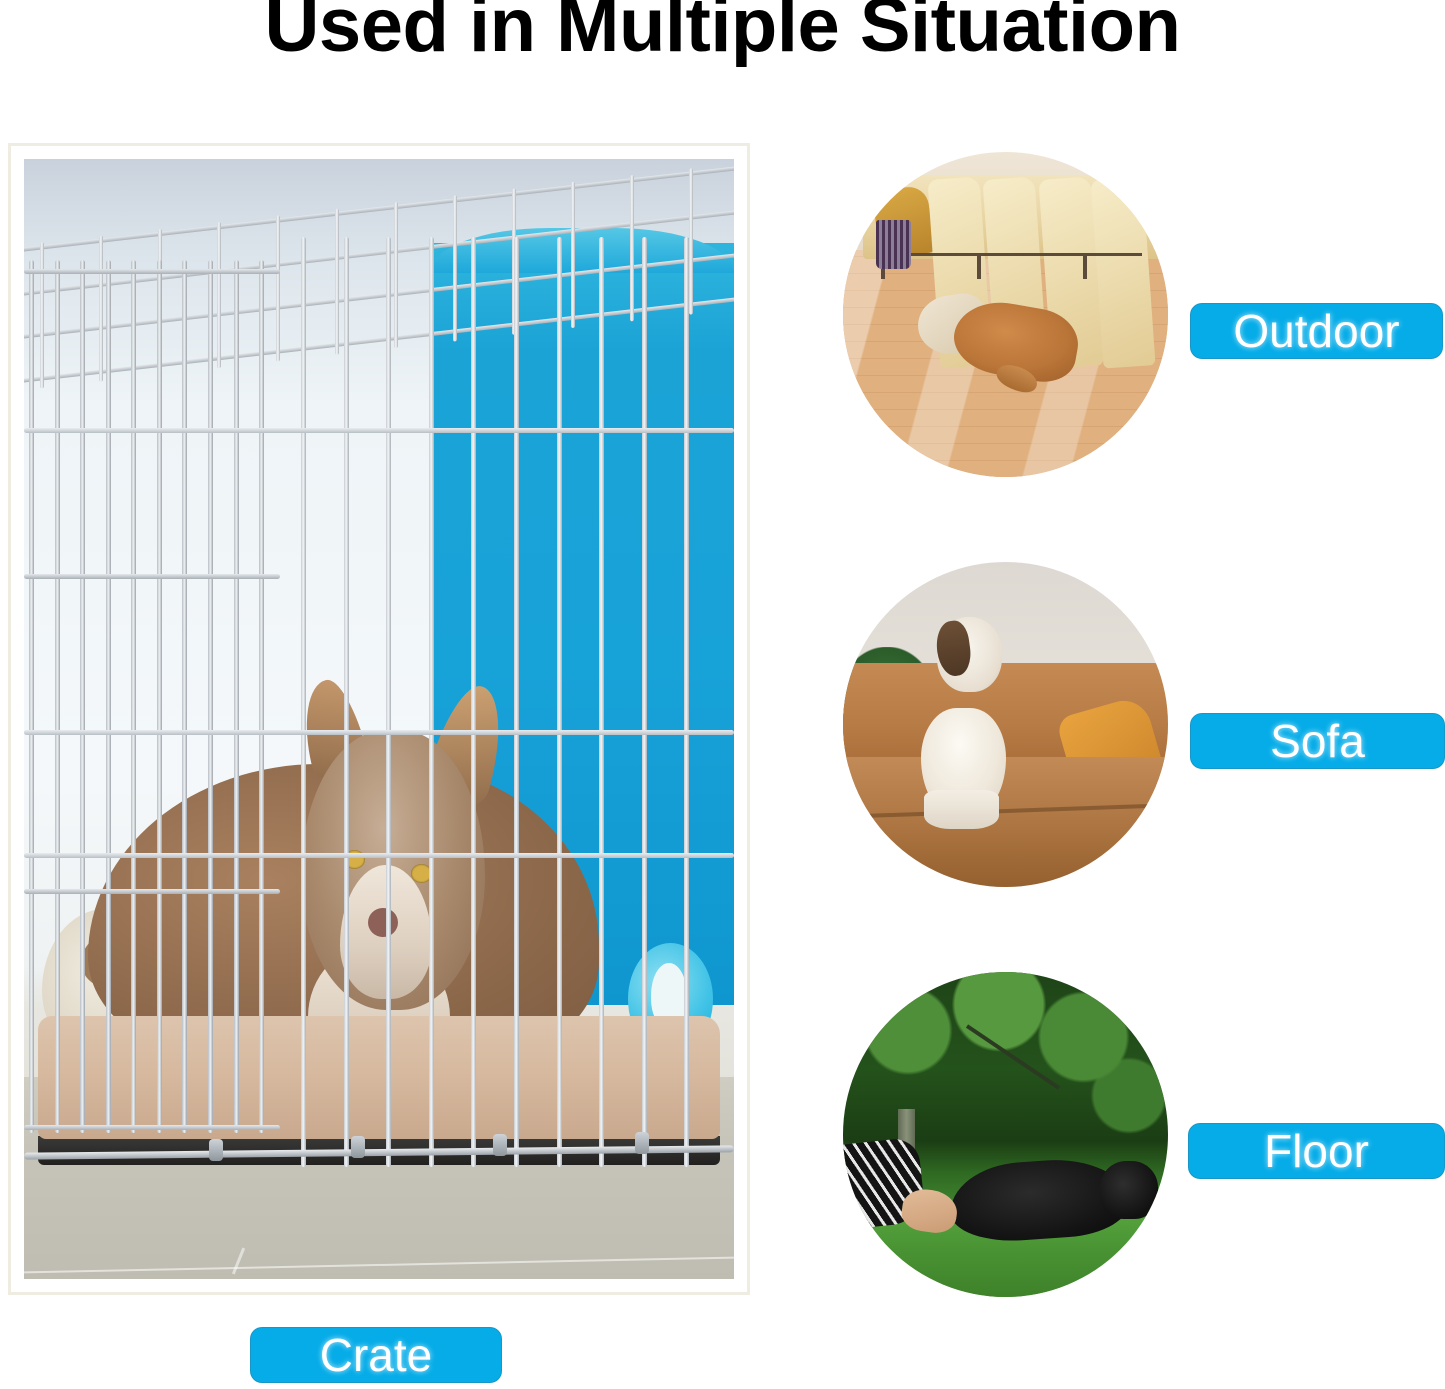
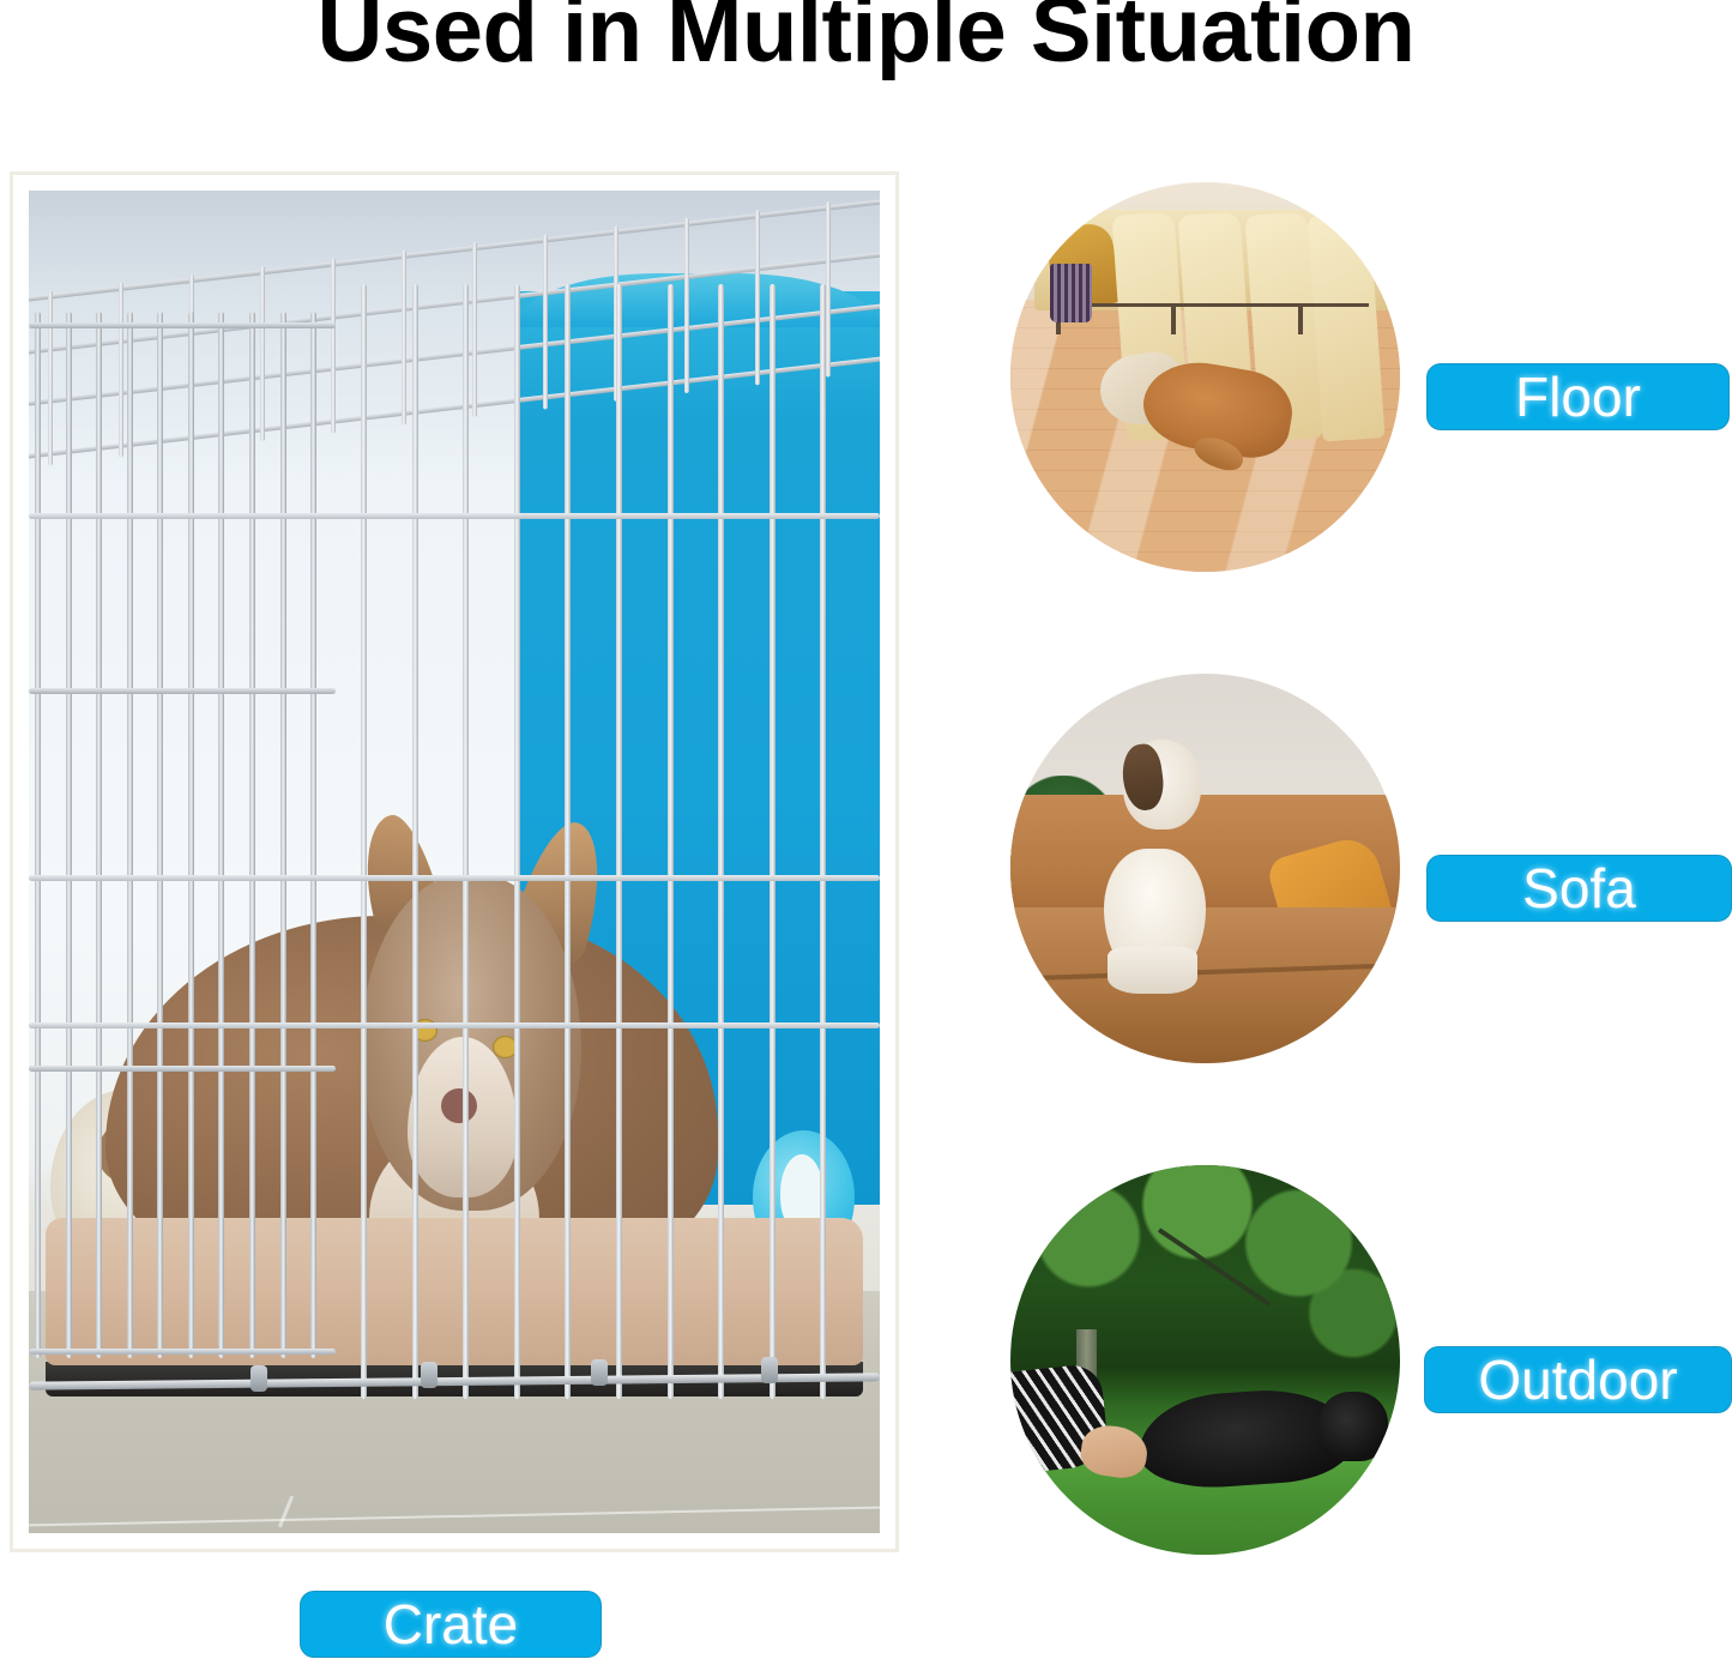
  Used in Multiple Situation
  Crate
- Outdoor
+ Floor
  Sofa
- Floor
+ Outdoor
